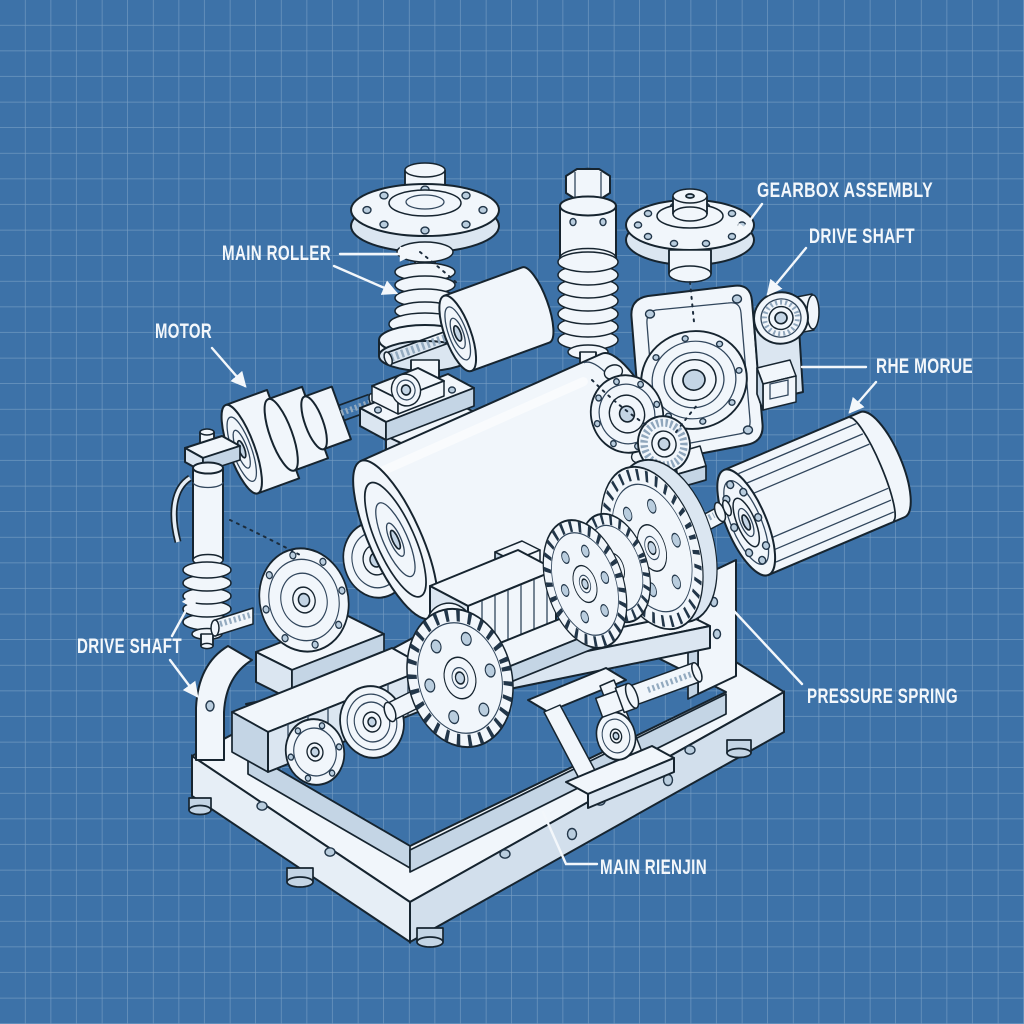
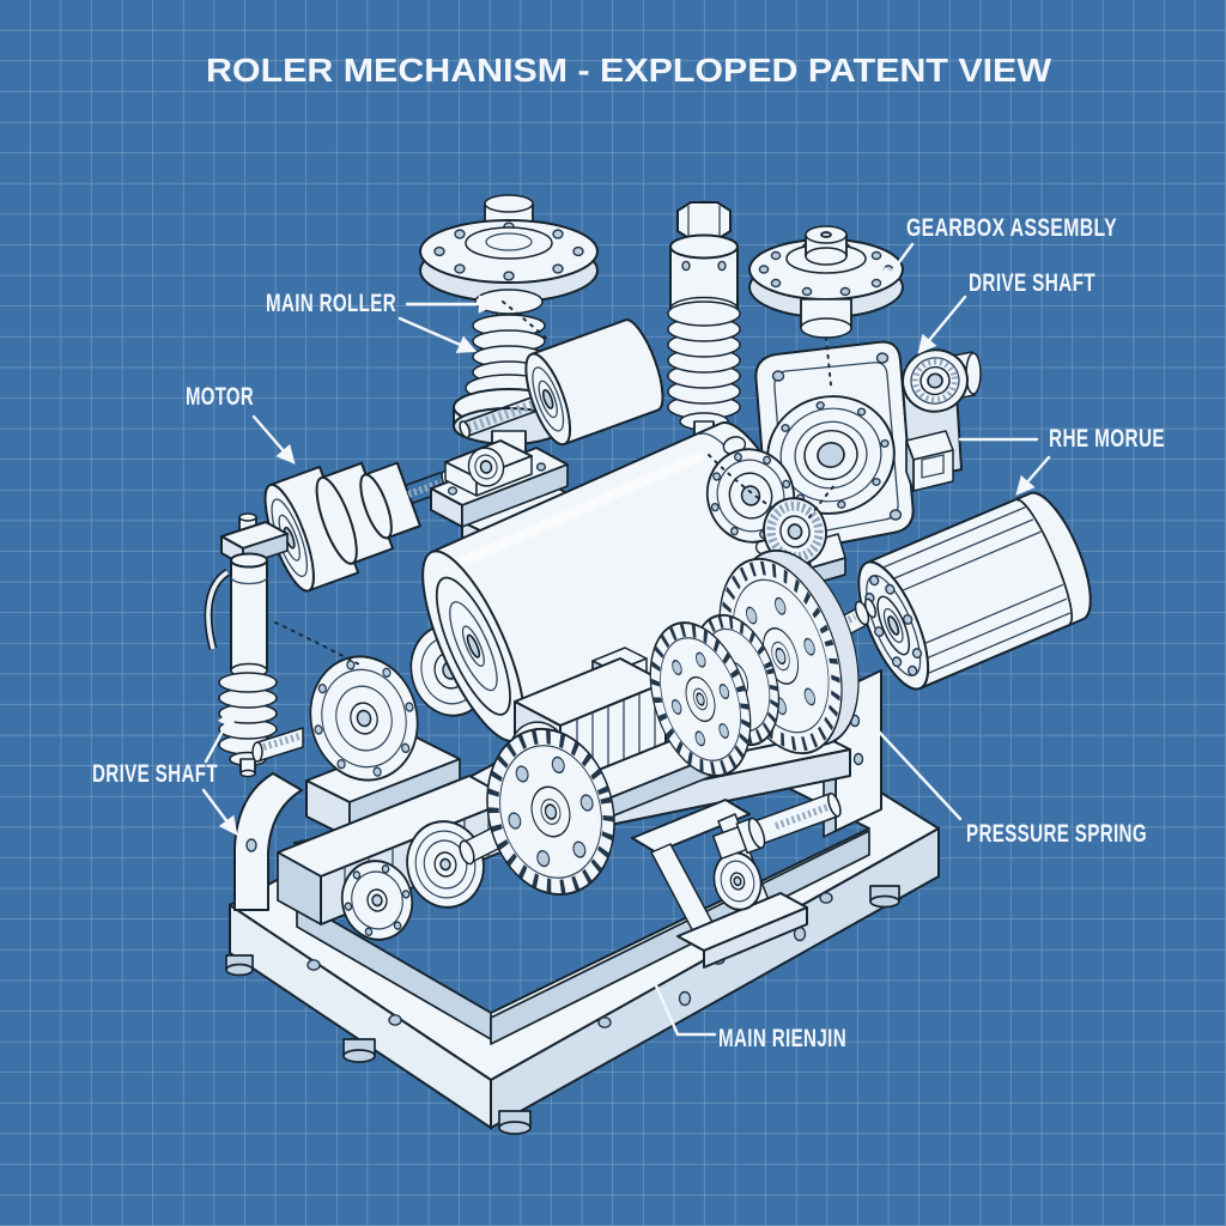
+ ROLER MECHANISM - EXPLOPED PATENT VIEW
  MAIN ROLLER
  MOTOR
  GEARBOX ASSEMBLY
  DRIVE SHAFT
  RHE MORUE
  DRIVE SHAFT
  PRESSURE SPRING
  MAIN RIENJIN
